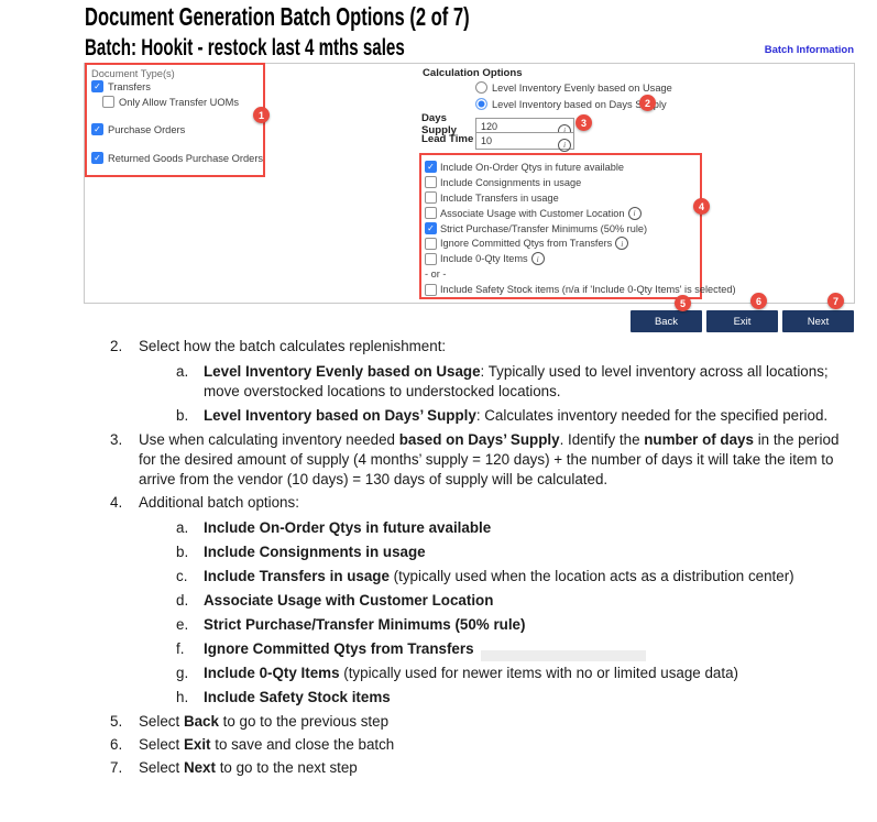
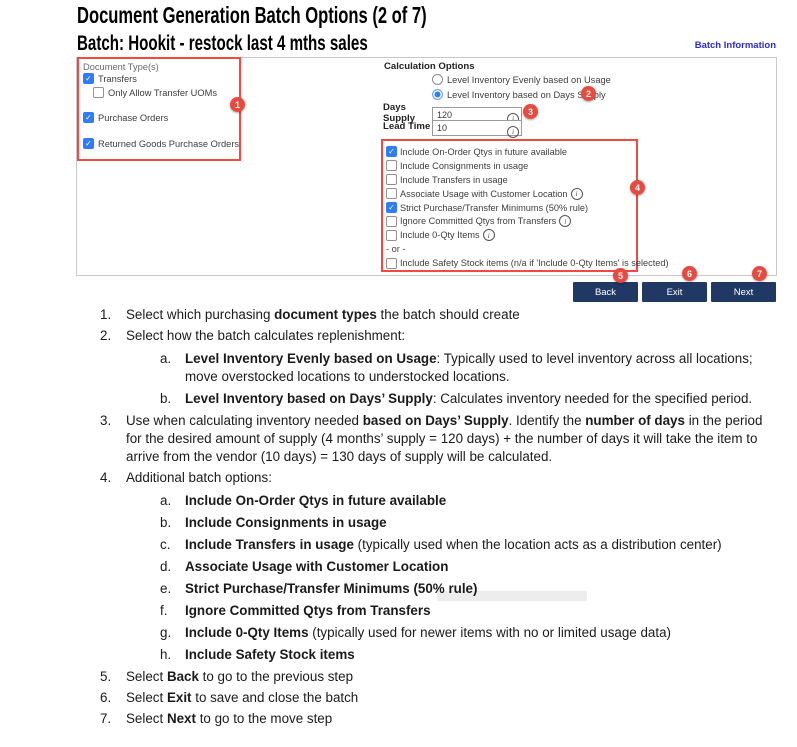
  Document Generation Batch Options (2 of 7)
  Batch: Hookit - restock last 4 mths sales
  Batch Information
  Document Type(s)
  ✓
  Transfers
  Only Allow Transfer UOMs
  ✓
  Purchase Orders
  ✓
  Returned Goods Purchase Orders
  Calculation Options
  Level Inventory Evenly based on Usage
  Level Inventory based on Daysply
  Days Supply
  120
  i
  Lead Time
  10
  i
  ✓
  Include On-Order Qtys in future available
  Include Consignments in usage
  Include Transfers in usage
  Associate Usage with Customer Location
  i
  ✓
  Strict Purchase/Transfer Minimums (50% rule)
  Ignore Committed Qtys from Transfers
  i
  Include 0-Qty Items
  i
  - or -
  Include Safety Stock items (n/a if 'Include 0-Qty Items' is selected)
  Back
  Exit
  Next
  1
  2
  3
  4
  5
  6
  7
+ 1.
+ Select which purchasing document types the batch should create
  2.
  Select how the batch calculates replenishment:
  a.
  Level Inventory Evenly based on Usage: Typically used to level inventory across all locations; move overstocked locations to understocked locations.
  b.
  Level Inventory based on Days’ Supply: Calculates inventory needed for the specified period.
  3.
  Use when calculating inventory needed based on Days’ Supply. Identify the number of days in the period for the desired amount of supply (4 months’ supply = 120 days) + the number of days it will take the item to arrive from the vendor (10 days) = 130 days of supply will be calculated.
  4.
  Additional batch options:
  a.
  Include On-Order Qtys in future available
  b.
  Include Consignments in usage
  c.
  Include Transfers in usage (typically used when the location acts as a distribution center)
  d.
  Associate Usage with Customer Location
  e.
  Strict Purchase/Transfer Minimums (50% rule)
  f.
  Ignore Committed Qtys from Transfers
  g.
  Include 0-Qty Items (typically used for newer items with no or limited usage data)
  h.
  Include Safety Stock items
  5.
  Select Back to go to the previous step
  6.
  Select Exit to save and close the batch
  7.
- Select Next to go to the next step
+ Select Next to go to the move step
